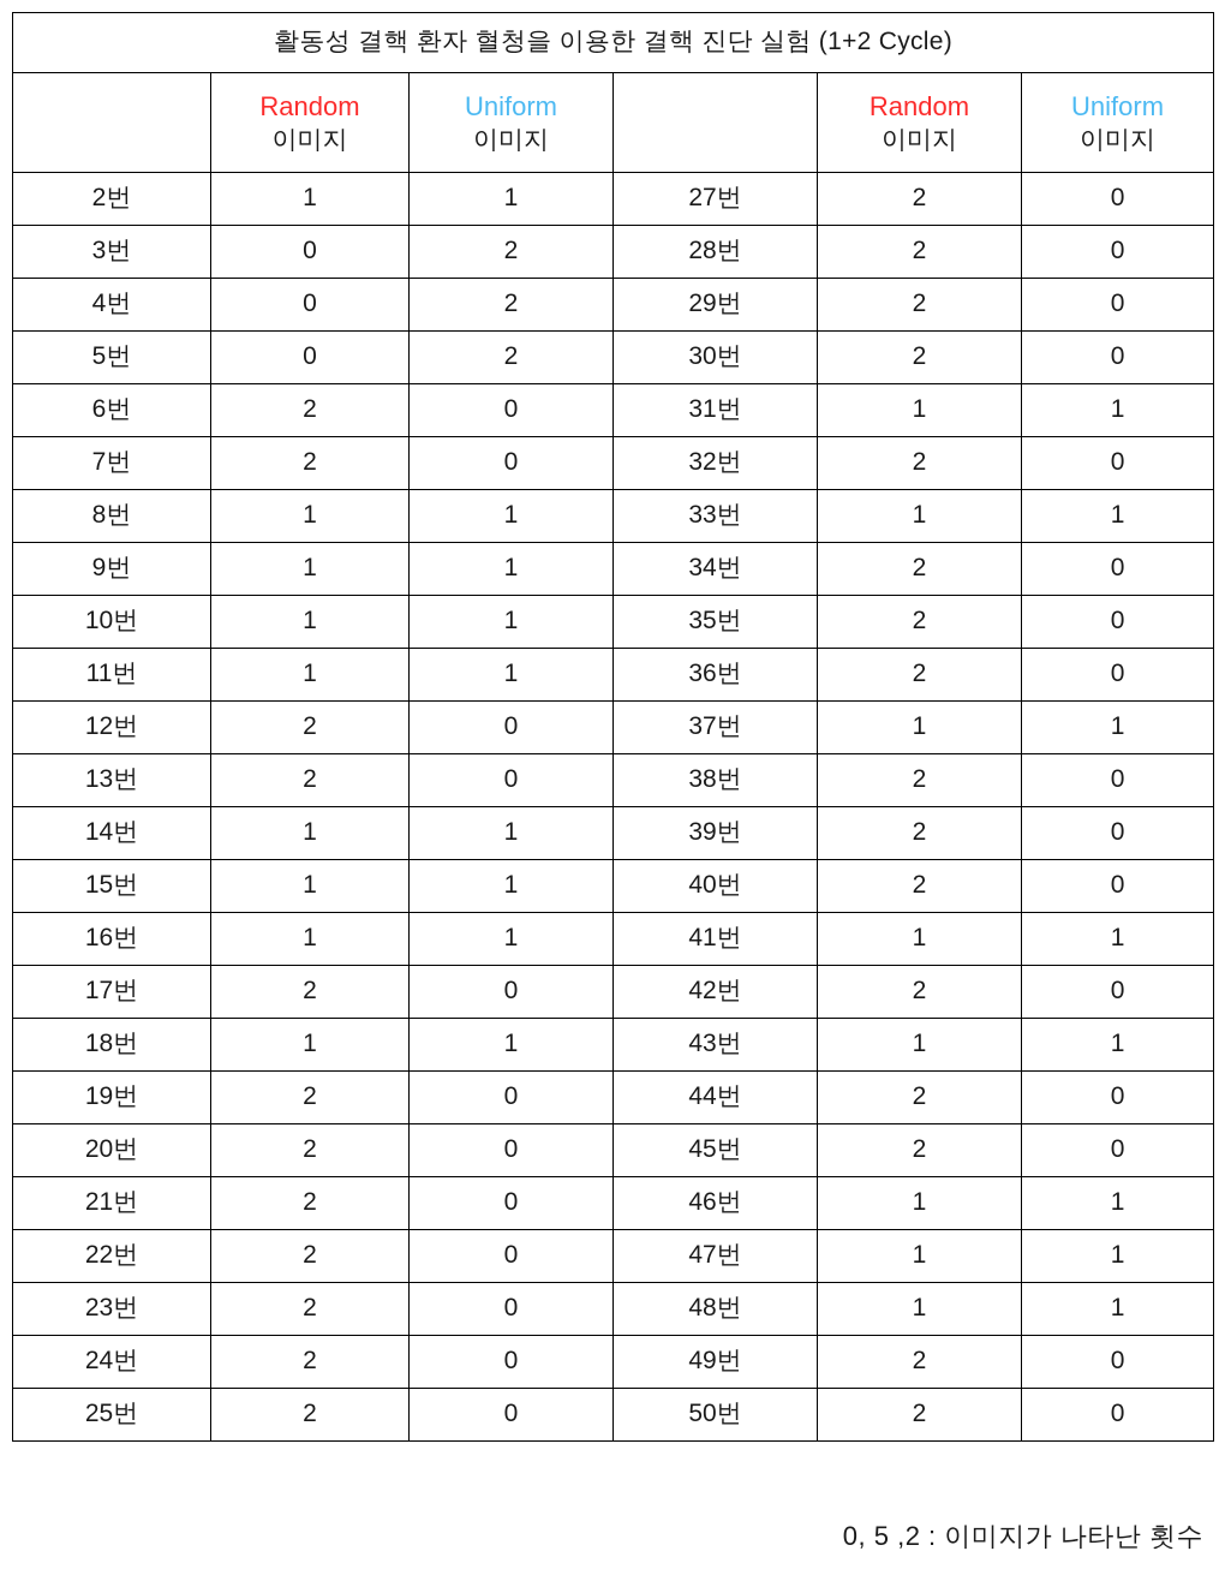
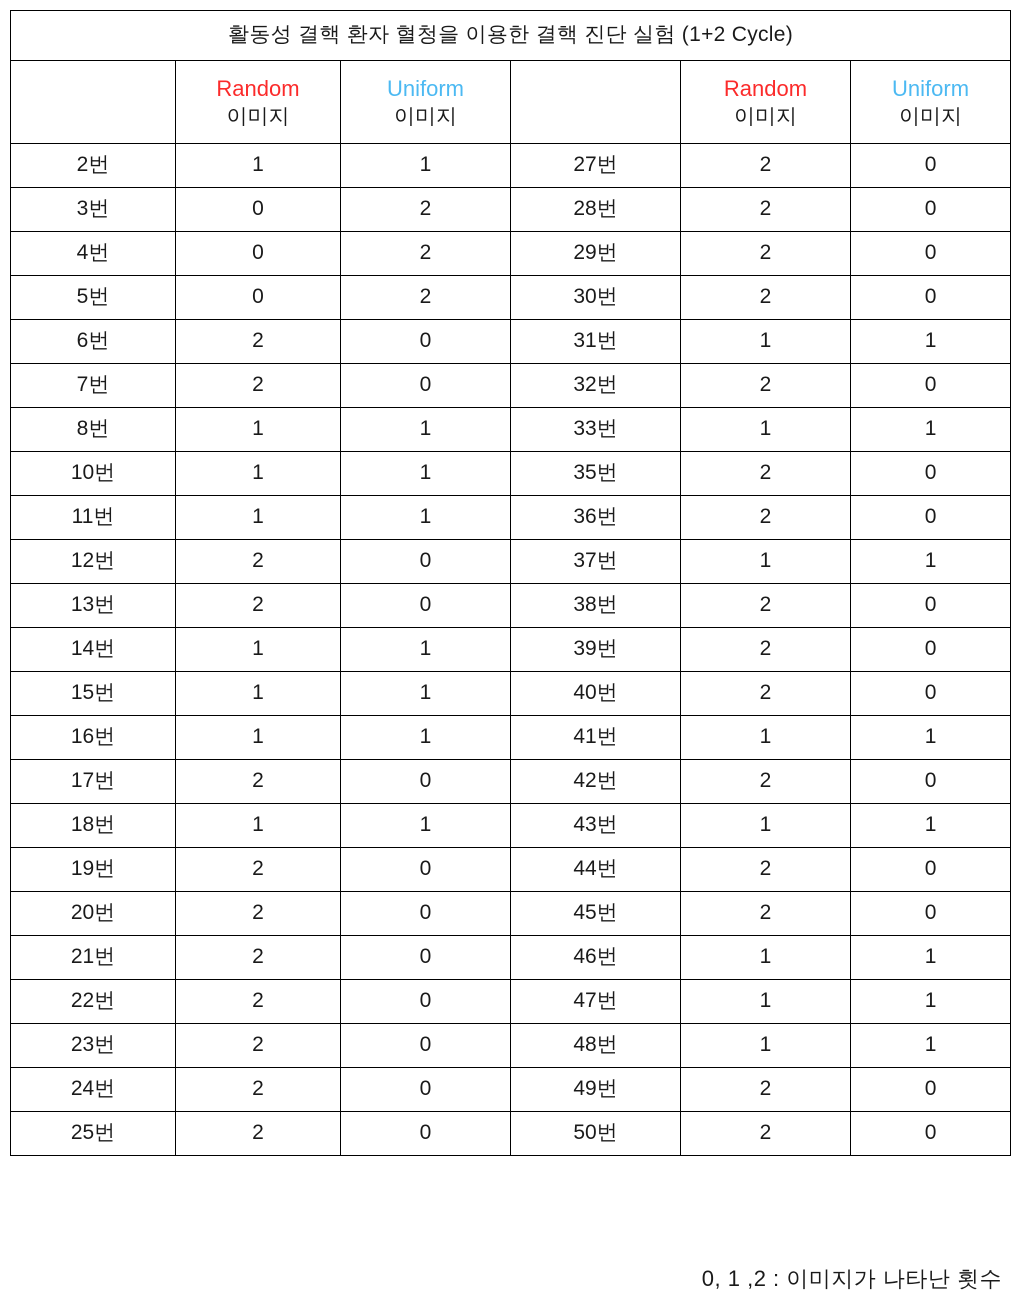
  활동성 결핵 환자 혈청을 이용한 결핵 진단 실험 (1+2 Cycle)
  	Random 이미지	Uniform 이미지		Random 이미지	Uniform 이미지
  2번	1	1	27번	2	0
  3번	0	2	28번	2	0
  4번	0	2	29번	2	0
  5번	0	2	30번	2	0
  6번	2	0	31번	1	1
  7번	2	0	32번	2	0
  8번	1	1	33번	1	1
- 9번	1	1	34번	2	0
  10번	1	1	35번	2	0
  11번	1	1	36번	2	0
  12번	2	0	37번	1	1
  13번	2	0	38번	2	0
  14번	1	1	39번	2	0
  15번	1	1	40번	2	0
  16번	1	1	41번	1	1
  17번	2	0	42번	2	0
  18번	1	1	43번	1	1
  19번	2	0	44번	2	0
  20번	2	0	45번	2	0
  21번	2	0	46번	1	1
  22번	2	0	47번	1	1
  23번	2	0	48번	1	1
  24번	2	0	49번	2	0
  25번	2	0	50번	2	0
- 0, 5 ,2 : 이미지가 나타난 횟수
+ 0, 1 ,2 : 이미지가 나타난 횟수
